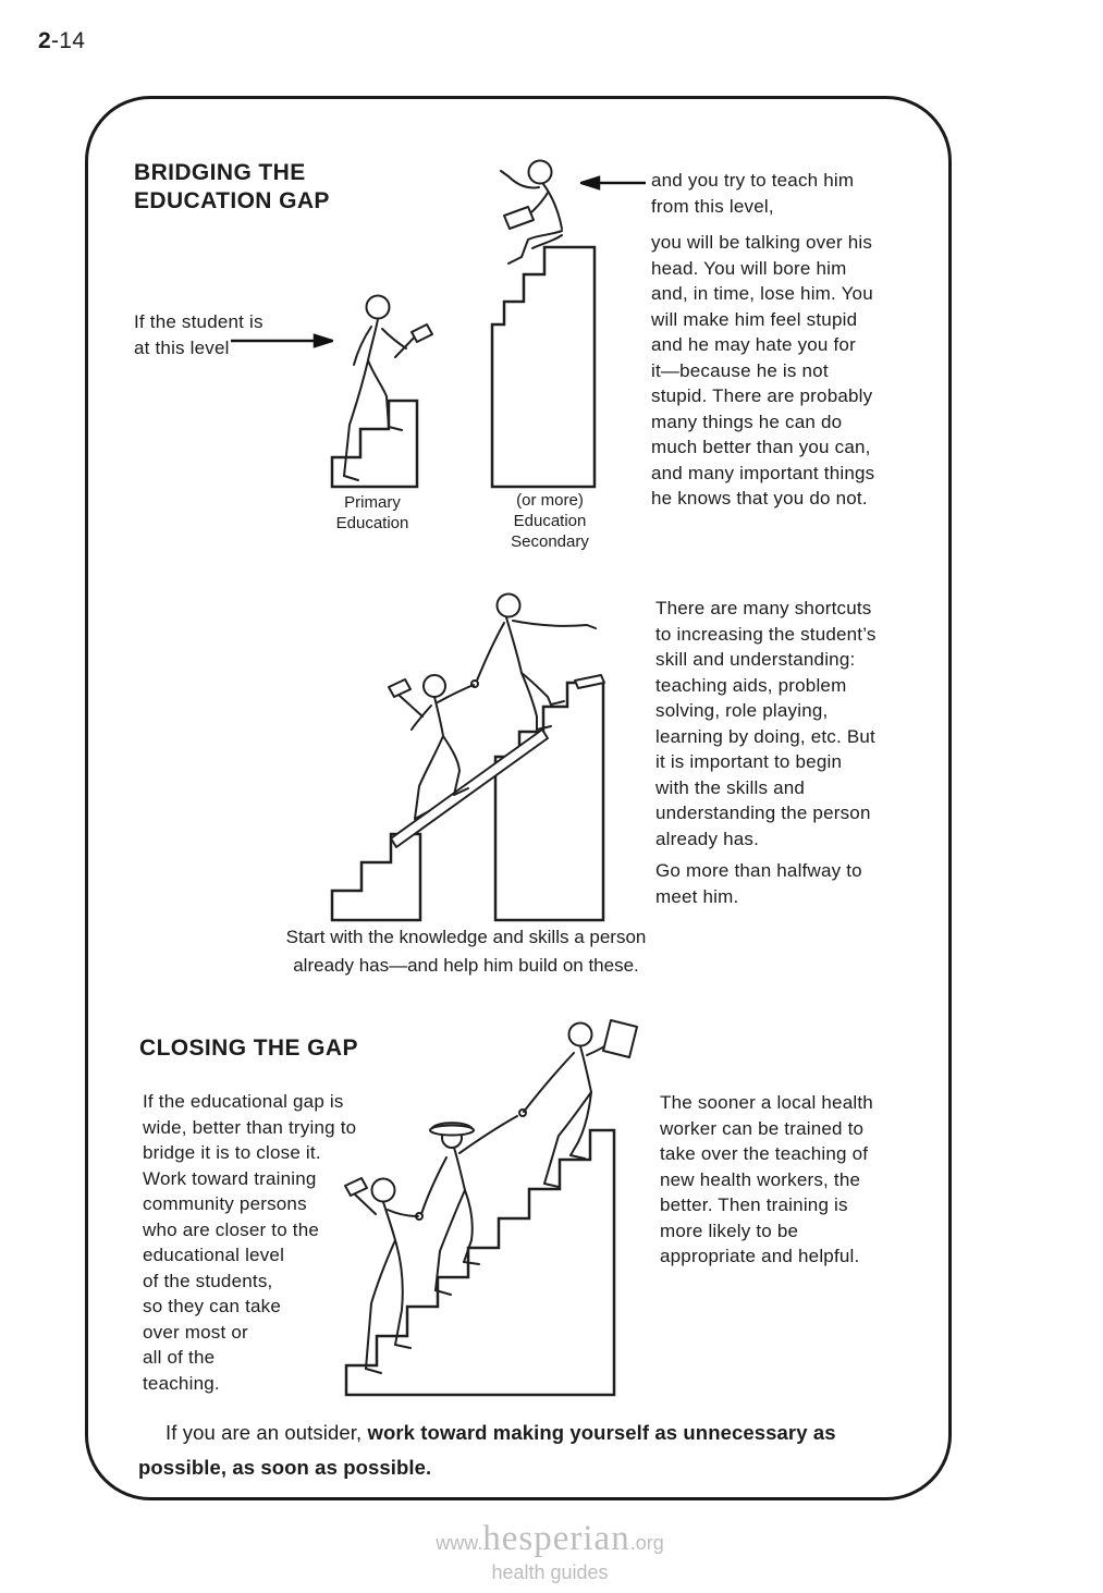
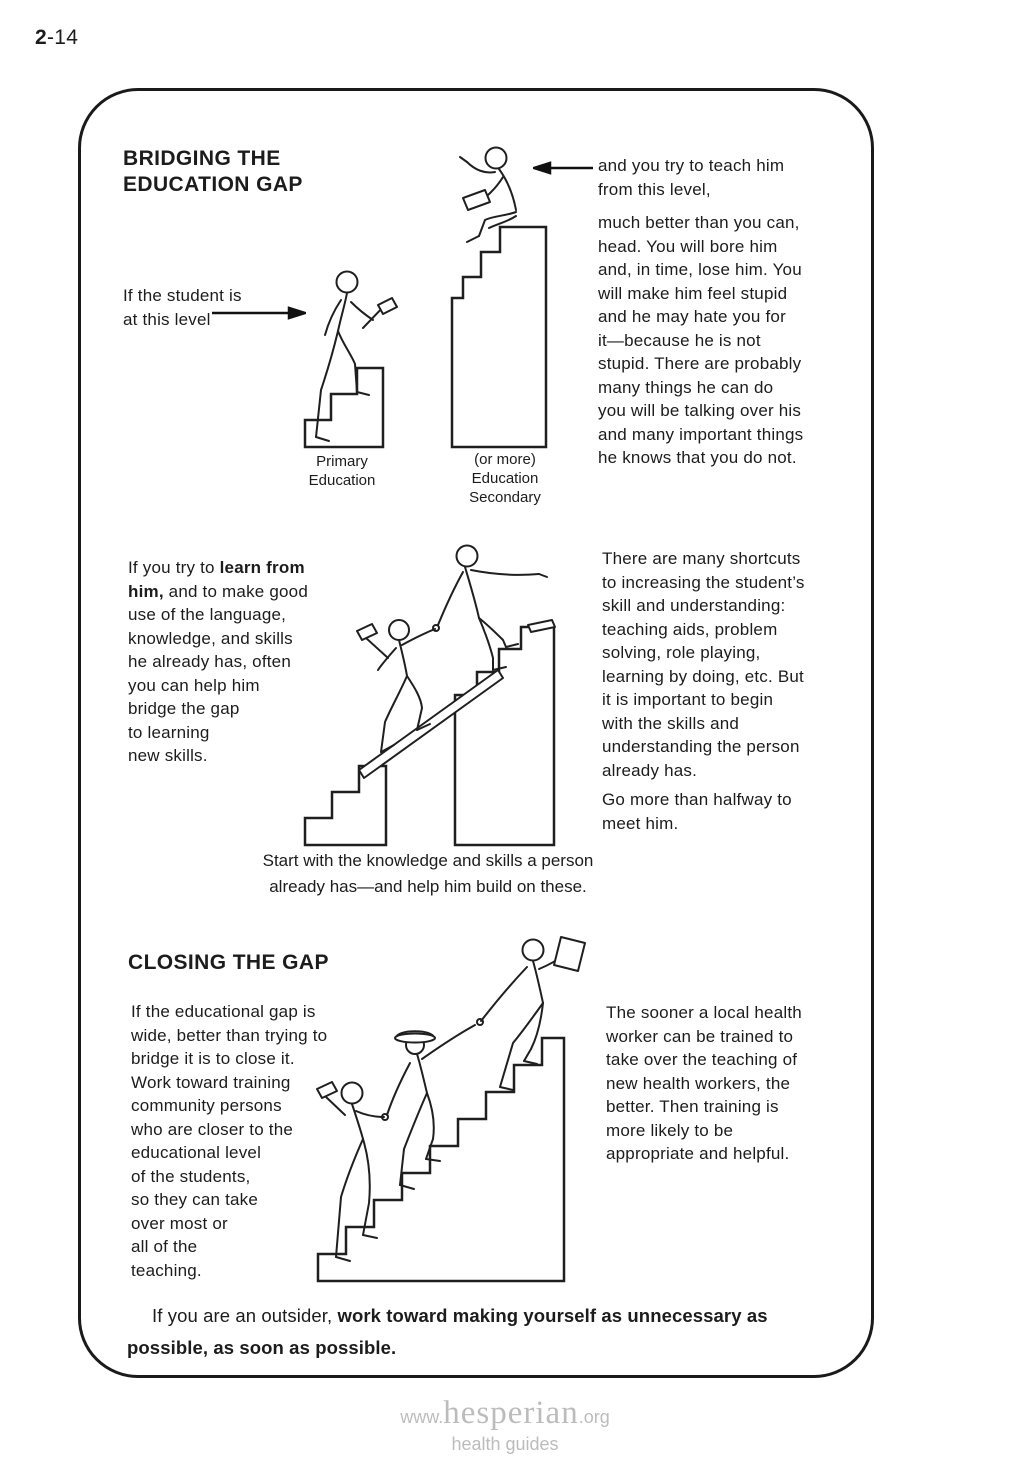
  2-14
  BRIDGING THE
  EDUCATION GAP
  If the student is
  at this level
  and you try to teach him
  from this level,
- you will be talking over his
+ much better than you can,
  head. You will bore him
  and, in time, lose him. You
  will make him feel stupid
  and he may hate you for
  it—because he is not
  stupid. There are probably
  many things he can do
- much better than you can,
+ you will be talking over his
  and many important things
  he knows that you do not.
  Primary
  Education
  (or more)
  Education
  Secondary
+ If you try to learn from
+ him, and to make good
+ use of the language,
+ knowledge, and skills
+ he already has, often
+ you can help him
+ bridge the gap
+ to learning
+ new skills.
  There are many shortcuts
  to increasing the student’s
  skill and understanding:
  teaching aids, problem
  solving, role playing,
  learning by doing, etc. But
  it is important to begin
  with the skills and
  understanding the person
  already has.
  Go more than halfway to
  meet him.
  Start with the knowledge and skills a person
  already has—and help him build on these.
  CLOSING THE GAP
  If the educational gap is
  wide, better than trying to
  bridge it is to close it.
  Work toward training
  community persons
  who are closer to the
  educational level
  of the students,
  so they can take
  over most or
  all of the
  teaching.
  The sooner a local health
  worker can be trained to
  take over the teaching of
  new health workers, the
  better. Then training is
  more likely to be
  appropriate and helpful.
  If you are an outsider, work toward making yourself as unnecessary as
  possible, as soon as possible.
  www.hesperian.org
  health guides
